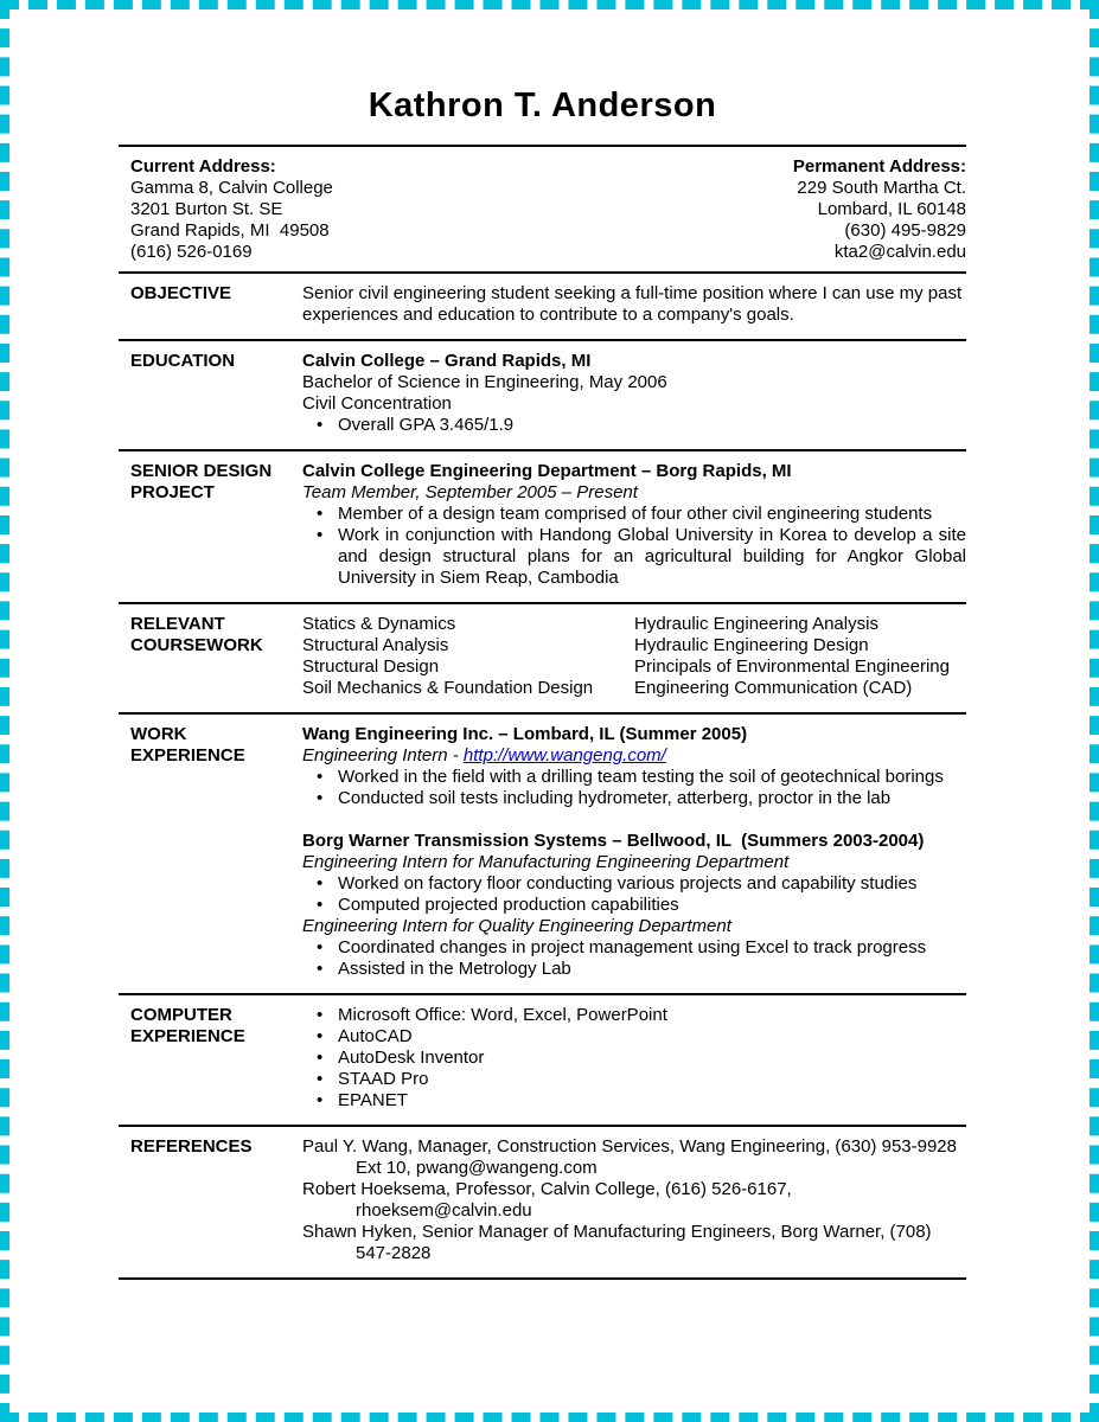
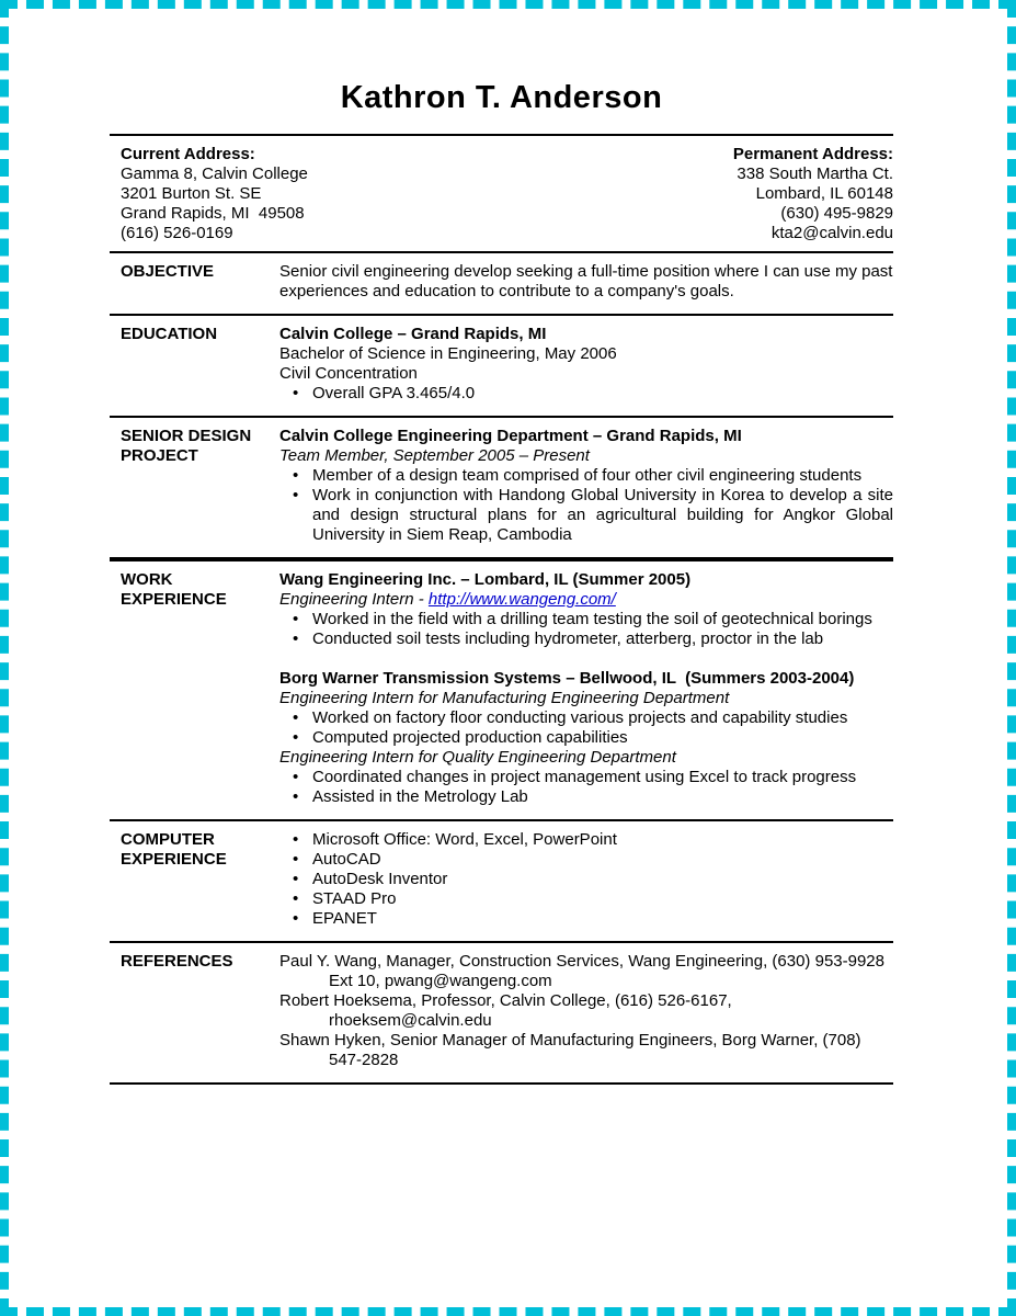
  Kathron T. Anderson
  Current Address:
  Gamma 8, Calvin College
  3201 Burton St. SE
  Grand Rapids, MI 49508
  (616) 526-0169
  Permanent Address:
- 229 South Martha Ct.
+ 338 South Martha Ct.
  Lombard, IL 60148
  (630) 495-9829
  kta2@calvin.edu
  OBJECTIVE
- Senior civil engineering student seeking a full-time position where I can use my past experiences and education to contribute to a company's goals.
+ Senior civil engineering develop seeking a full-time position where I can use my past experiences and education to contribute to a company's goals.
  EDUCATION
  Calvin College – Grand Rapids, MI
  Bachelor of Science in Engineering, May 2006
  Civil Concentration
- Overall GPA 3.465/1.9
+ Overall GPA 3.465/4.0
  SENIOR DESIGN
  PROJECT
- Calvin College Engineering Department – Borg Rapids, MI
+ Calvin College Engineering Department – Grand Rapids, MI
  Team Member, September 2005 – Present
  Member of a design team comprised of four other civil engineering students
  Work in conjunction with Handong Global University in Korea to develop a site and design structural plans for an agricultural building for Angkor Global University in Siem Reap, Cambodia
- RELEVANT
- COURSEWORK
- Statics & Dynamics
- Structural Analysis
- Structural Design
- Soil Mechanics & Foundation Design
- Hydraulic Engineering Analysis
- Hydraulic Engineering Design
- Principals of Environmental Engineering
- Engineering Communication (CAD)
  WORK
  EXPERIENCE
  Wang Engineering Inc. – Lombard, IL (Summer 2005)
  Engineering Intern - http://www.wangeng.com/
  Worked in the field with a drilling team testing the soil of geotechnical borings
  Conducted soil tests including hydrometer, atterberg, proctor in the lab
  Borg Warner Transmission Systems – Bellwood, IL (Summers 2003-2004)
  Engineering Intern for Manufacturing Engineering Department
  Worked on factory floor conducting various projects and capability studies
  Computed projected production capabilities
  Engineering Intern for Quality Engineering Department
  Coordinated changes in project management using Excel to track progress
  Assisted in the Metrology Lab
  COMPUTER
  EXPERIENCE
  Microsoft Office: Word, Excel, PowerPoint
  AutoCAD
  AutoDesk Inventor
  STAAD Pro
  EPANET
  REFERENCES
  Paul Y. Wang, Manager, Construction Services, Wang Engineering, (630) 953-9928 Ext 10, pwang@wangeng.com
  Robert Hoeksema, Professor, Calvin College, (616) 526-6167, rhoeksem@calvin.edu
  Shawn Hyken, Senior Manager of Manufacturing Engineers, Borg Warner, (708) 547-2828
